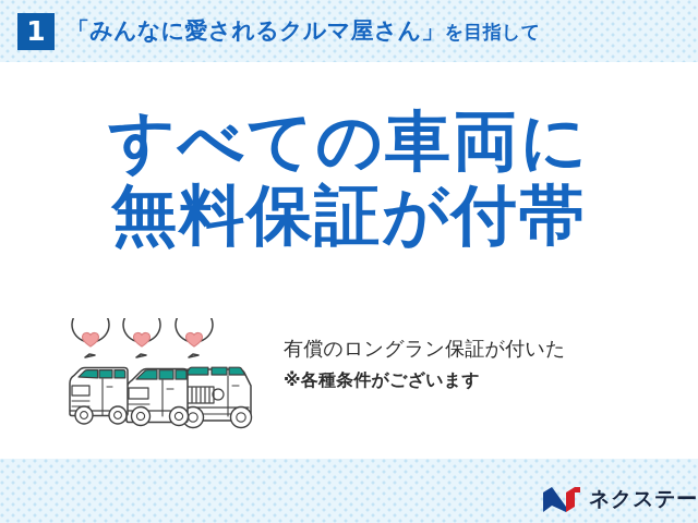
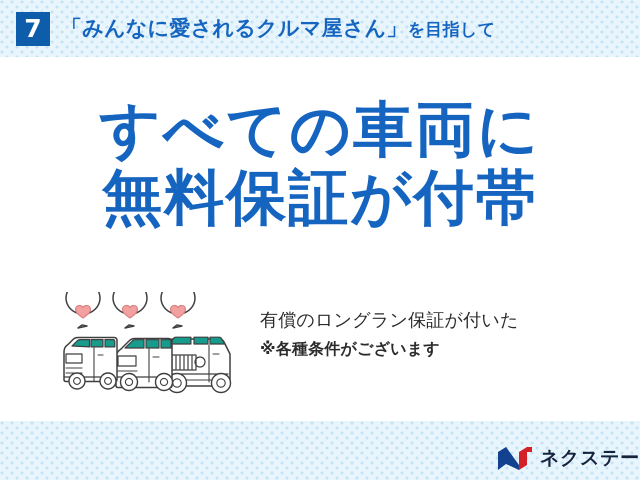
- 1
+ 7
  「みんなに愛されるクルマ屋さん」を目指して
  すべての車両に
  無料保証が付帯
  有償のロングラン保証が付いた
  ※各種条件がございます
  ネクステー
